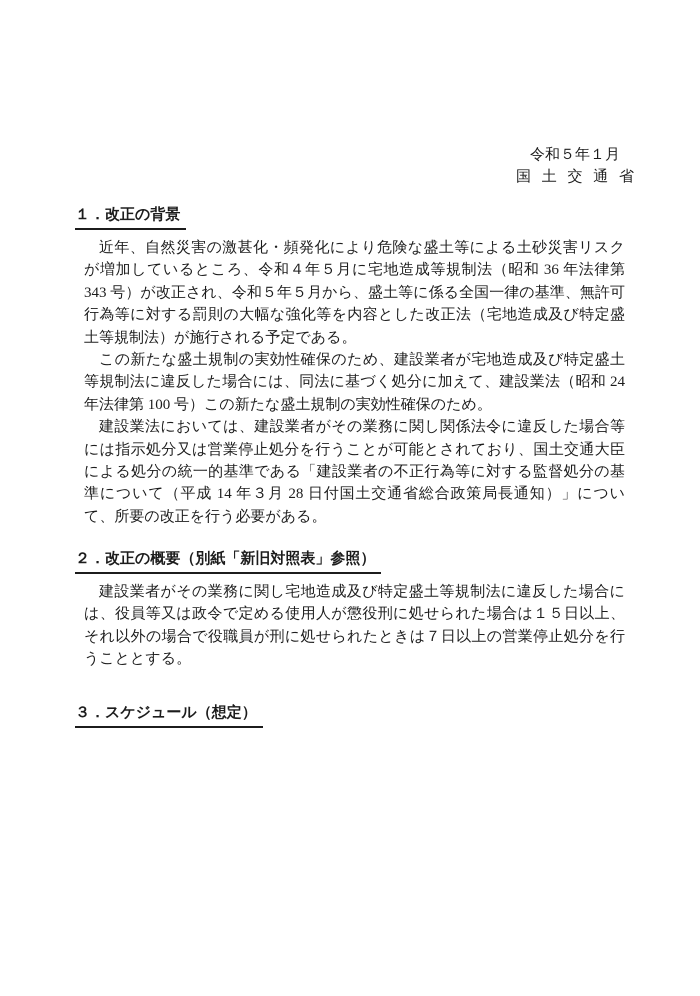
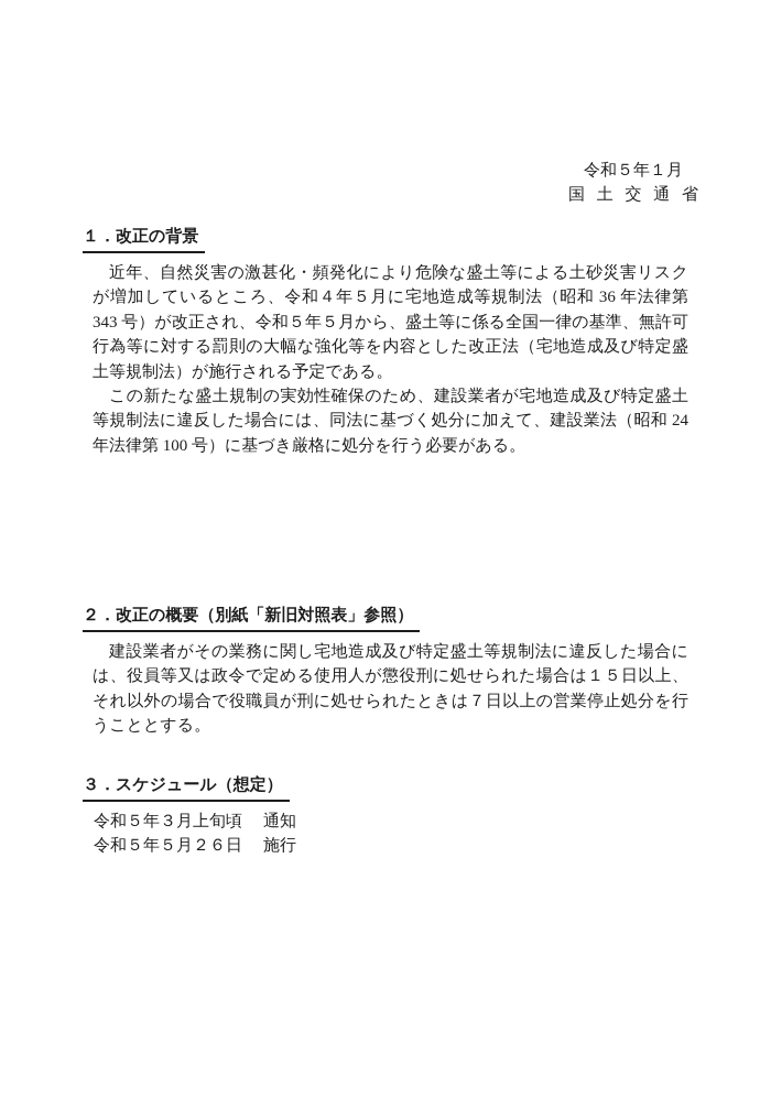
  令和５年１月
  国土交通省
  １．改正の背景
  近年、自然災害の激甚化・頻発化により危険な盛土等による土砂災害リスクが増加しているところ、令和４年５月に宅地造成等規制法（昭和 36 年法律第 343 号）が改正され、令和５年５月から、盛土等に係る全国一律の基準、無許可行為等に対する罰則の大幅な強化等を内容とした改正法（宅地造成及び特定盛土等規制法）が施行される予定である。
- この新たな盛土規制の実効性確保のため、建設業者が宅地造成及び特定盛土等規制法に違反した場合には、同法に基づく処分に加えて、建設業法（昭和 24 年法律第 100 号）この新たな盛土規制の実効性確保のため。
+ この新たな盛土規制の実効性確保のため、建設業者が宅地造成及び特定盛土等規制法に違反した場合には、同法に基づく処分に加えて、建設業法（昭和 24 年法律第 100 号）に基づき厳格に処分を行う必要がある。
- 建設業法においては、建設業者がその業務に関し関係法令に違反した場合等には指示処分又は営業停止処分を行うことが可能とされており、国土交通大臣による処分の統一的基準である「建設業者の不正行為等に対する監督処分の基準について（平成 14 年３月 28 日付国土交通省総合政策局長通知）」について、所要の改正を行う必要がある。
  ２．改正の概要（別紙「新旧対照表」参照）
  建設業者がその業務に関し宅地造成及び特定盛土等規制法に違反した場合には、役員等又は政令で定める使用人が懲役刑に処せられた場合は１５日以上、それ以外の場合で役職員が刑に処せられたときは７日以上の営業停止処分を行うこととする。
  ３．スケジュール（想定）
+ 令和５年３月上旬頃 通知
+ 令和５年５月２６日 施行
